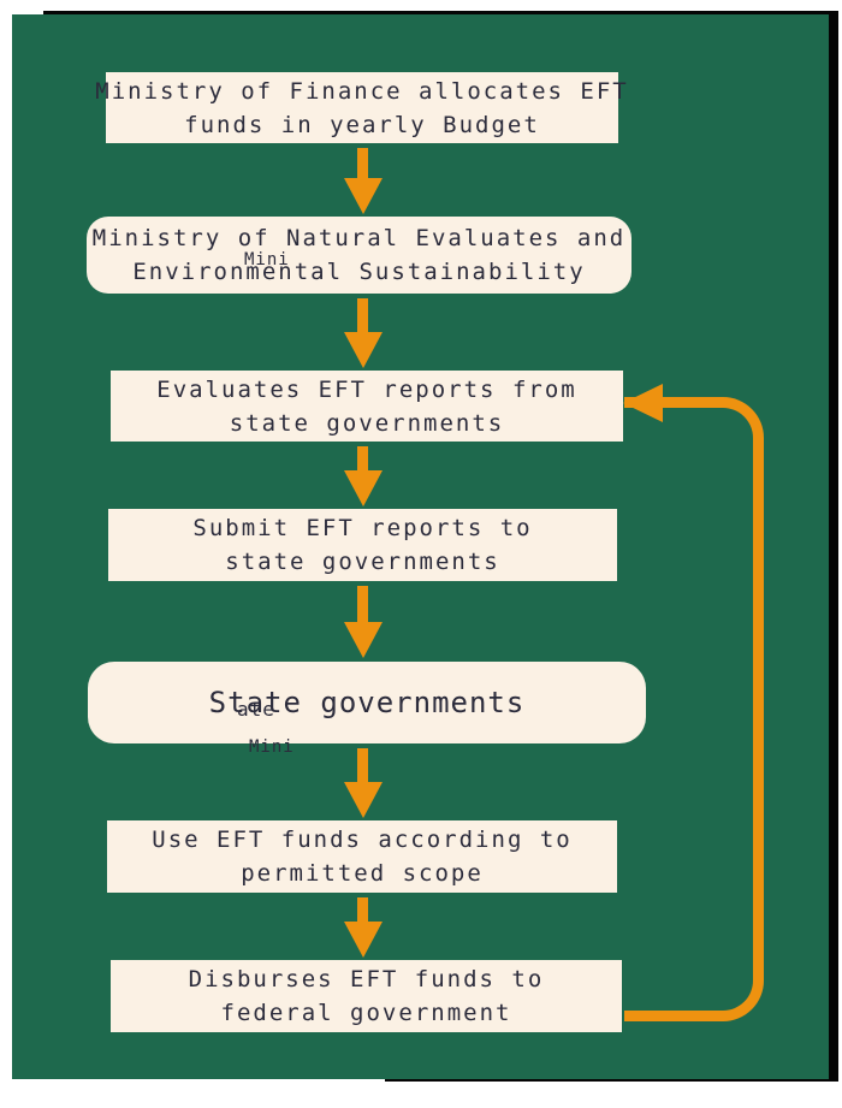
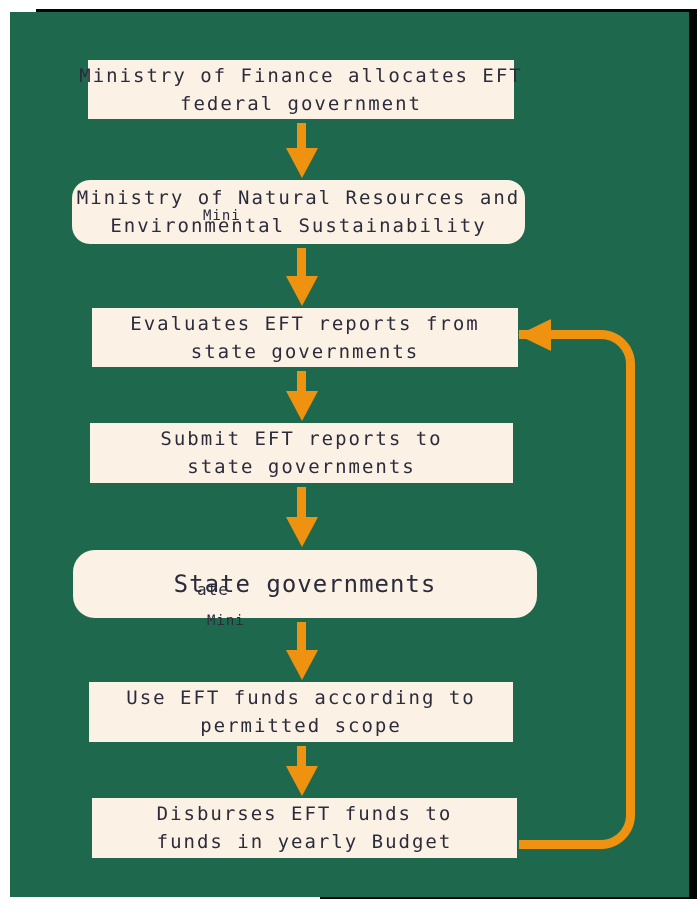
  Ministry of Finance allocates EFT
- funds in yearly Budget
+ federal government
- Ministry of Natural Evaluates and
+ Ministry of Natural Resources and
  Environmental Sustainability
  Mini
  Evaluates EFT reports from
  state governments
  Submit EFT reports to
  state governments
  State governments
  ate
  Mini
  Use EFT funds according to
  permitted scope
  Disburses EFT funds to
- federal government
+ funds in yearly Budget
